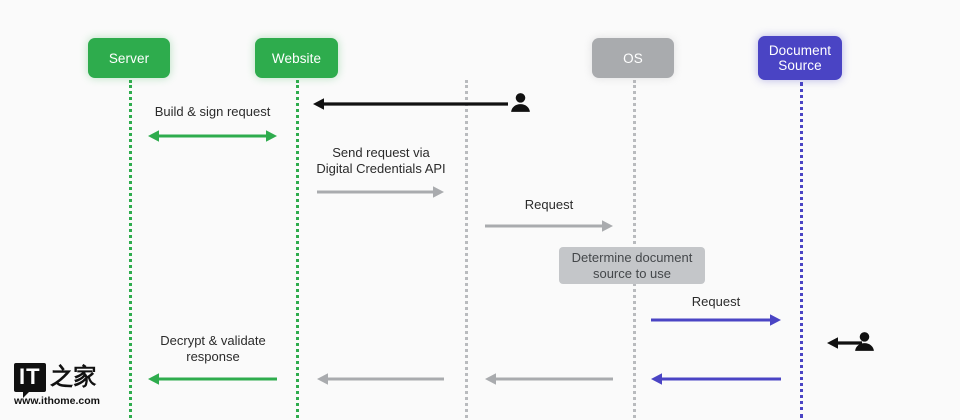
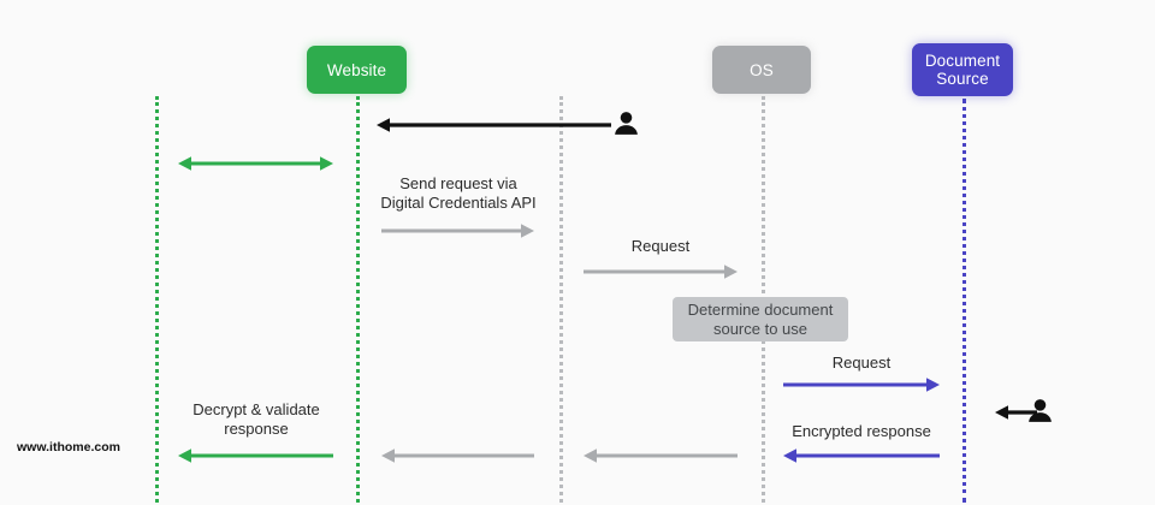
- Server
  Website
  OS
  Document
  Source
- Build & sign request
  Send request via
  Digital Credentials API
  Request
  Request
+ Encrypted response
  Decrypt & validate
  response
  Determine document
  source to use
- IT
- 之家
  www.ithome.com
